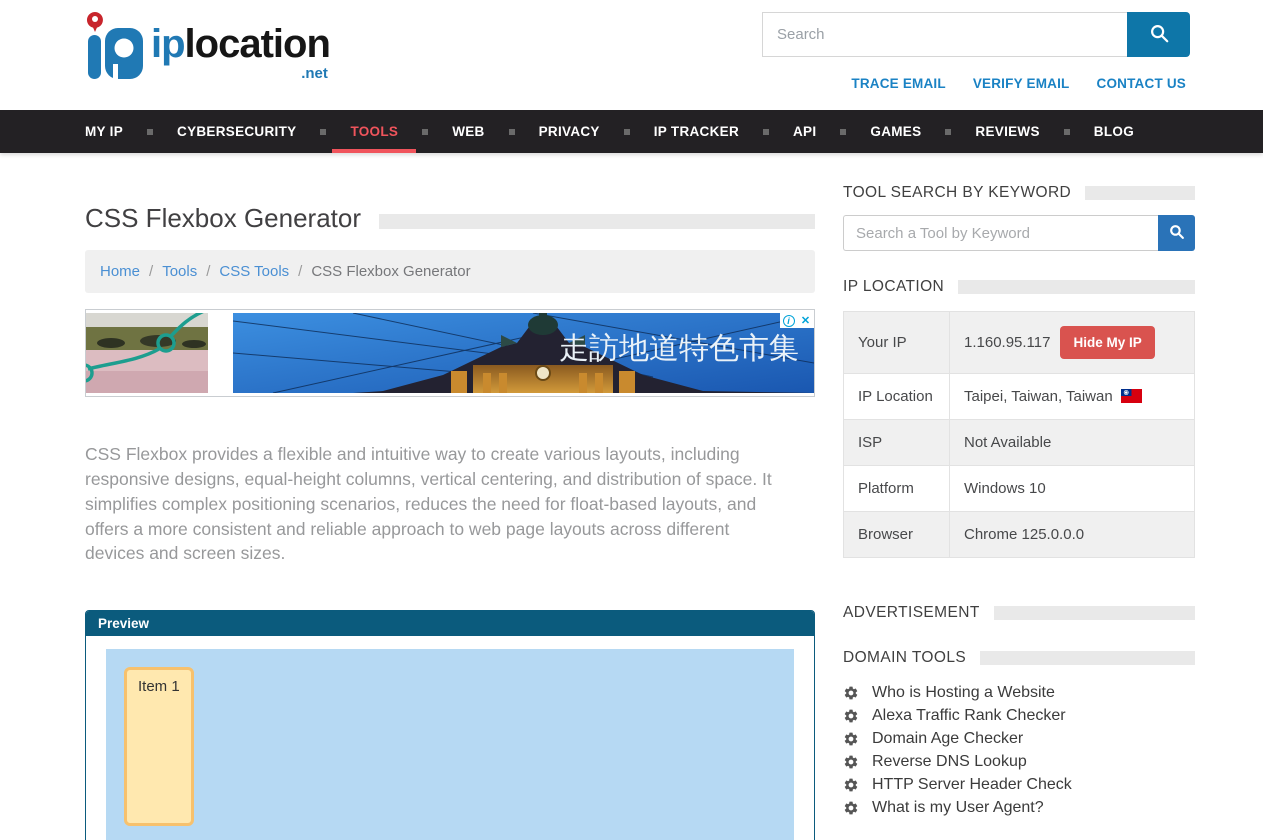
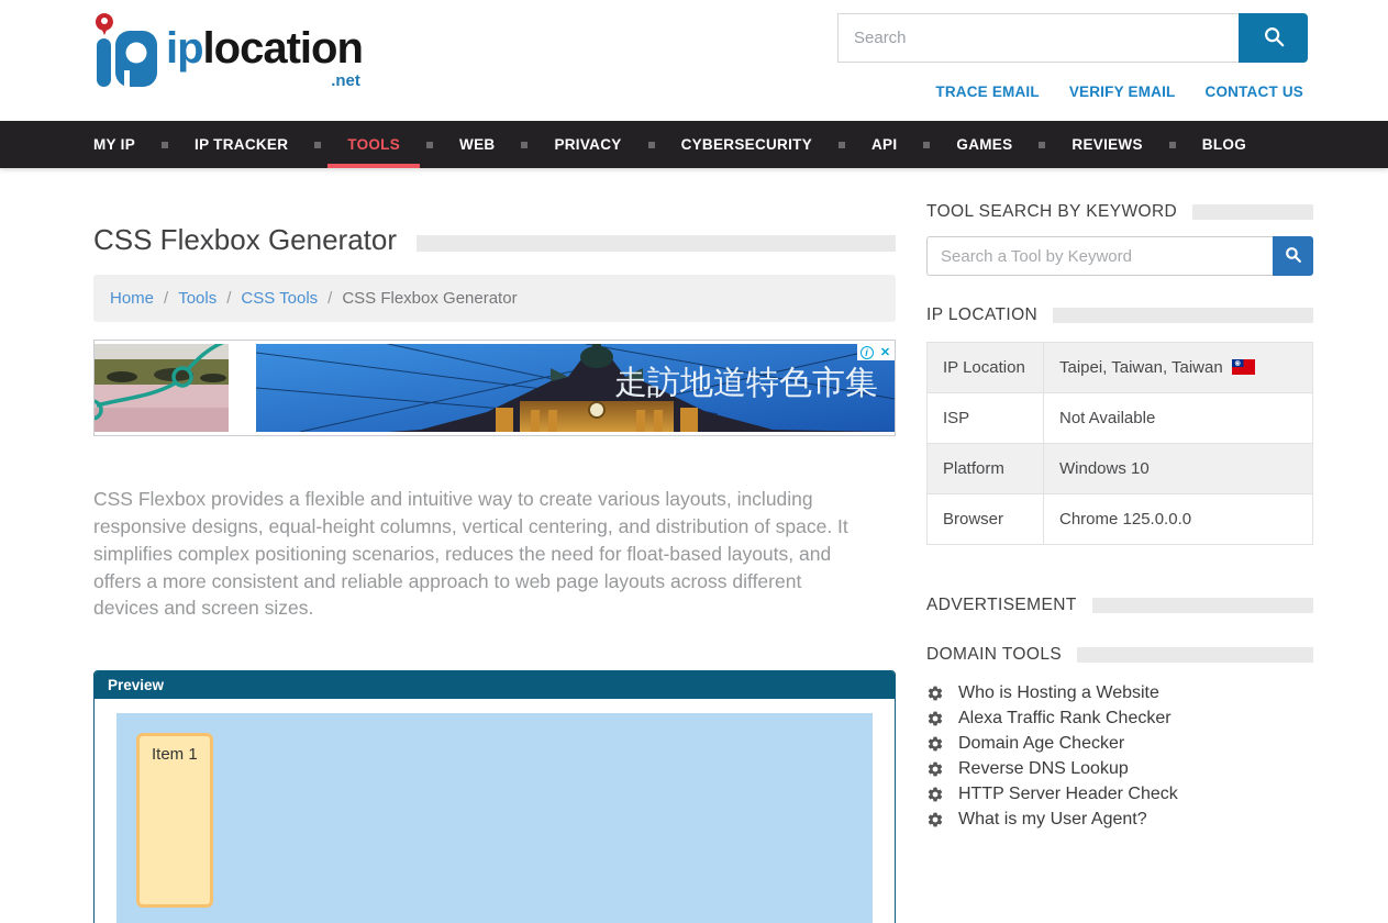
  iplocation
  .net
  Search
  TRACE EMAIL
  VERIFY EMAIL
  CONTACT US
  MY IP
- CYBERSECURITY
+ IP TRACKER
  TOOLS
  WEB
  PRIVACY
- IP TRACKER
+ CYBERSECURITY
  API
  GAMES
  REVIEWS
  BLOG
  CSS Flexbox Generator
  Home
  /
  Tools
  /
  CSS Tools
  /
  CSS Flexbox Generator
  走訪地道特色市集
  i
  ✕
  CSS Flexbox provides a flexible and intuitive way to create various layouts, including responsive designs, equal-height columns, vertical centering, and distribution of space. It simplifies complex positioning scenarios, reduces the need for float-based layouts, and offers a more consistent and reliable approach to web page layouts across different devices and screen sizes.
  Preview
  Item 1
  TOOL SEARCH BY KEYWORD
  Search a Tool by Keyword
  IP LOCATION
- Your IP	1.160.95.117 Hide My IP
  IP Location	Taipei, Taiwan, Taiwan
  ISP	Not Available
  Platform	Windows 10
  Browser	Chrome 125.0.0.0
  ADVERTISEMENT
  DOMAIN TOOLS
  Who is Hosting a Website
  Alexa Traffic Rank Checker
  Domain Age Checker
  Reverse DNS Lookup
  HTTP Server Header Check
  What is my User Agent?
